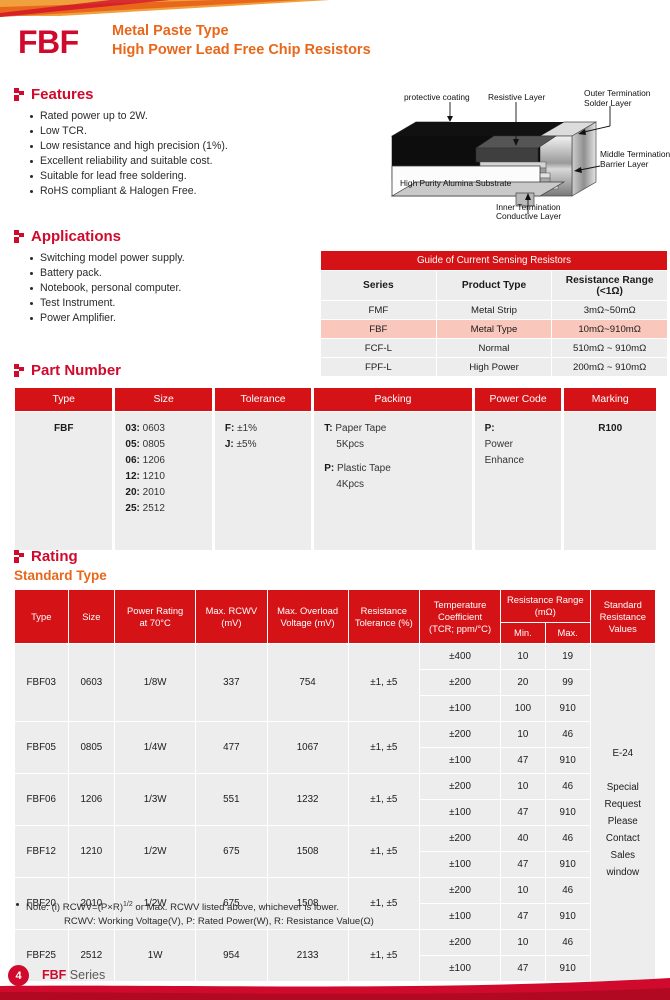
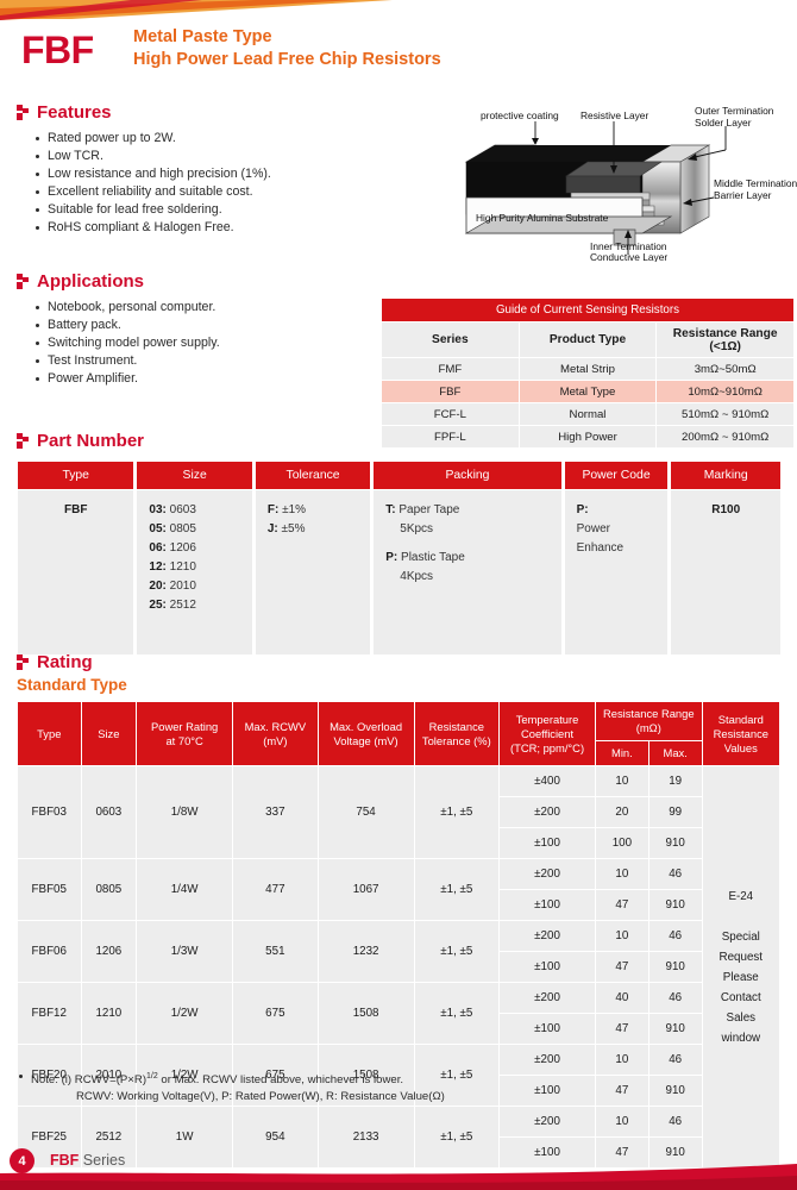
  FBF
  Metal Paste Type
  High Power Lead Free Chip Resistors
  Features
  Rated power up to 2W.
  Low TCR.
  Low resistance and high precision (1%).
  Excellent reliability and suitable cost.
  Suitable for lead free soldering.
  RoHS compliant & Halogen Free.
  Applications
- Switching model power supply.
+ Notebook, personal computer.
  Battery pack.
- Notebook, personal computer.
+ Switching model power supply.
  Test Instrument.
  Power Amplifier.
  High Purity Alumina Substrate
  protective coating
  Resistive Layer
  Outer Termination
  Solder Layer
  Middle Termination
  Barrier Layer
  Inner Termination
  Conductive Layer
  Guide of Current Sensing Resistors
  Series	Product Type	Resistance Range (<1Ω)
  FMF	Metal Strip	3mΩ~50mΩ
  FBF	Metal Type	10mΩ~910mΩ
  FCF-L	Normal	510mΩ ~ 910mΩ
  FPF-L	High Power	200mΩ ~ 910mΩ
  Part Number
  Type	Size	Tolerance	Packing	Power Code	Marking
  FBF	03: 060305: 080506: 120612: 121020: 201025: 2512	F: ±1%J: ±5%	T: Paper Tape5KpcsP: Plastic Tape4Kpcs	P:PowerEnhance	R100
  Rating
  Standard Type
  Type	Size	Power Ratingat 70°C	Max. RCWV(mV)	Max. OverloadVoltage (mV)	ResistanceTolerance (%)	TemperatureCoefficient(TCR; ppm/°C)	Resistance Range(mΩ)	StandardResistanceValues
  Min.	Max.
  FBF03	0603	1/8W	337	754	±1, ±5	±400	10	19	E-24 SpecialRequestPleaseContactSaleswindow
  ±200	20	99
  ±100	100	910
  FBF05	0805	1/4W	477	1067	±1, ±5	±200	10	46
  ±100	47	910
  FBF06	1206	1/3W	551	1232	±1, ±5	±200	10	46
  ±100	47	910
  FBF12	1210	1/2W	675	1508	±1, ±5	±200	40	46
  ±100	47	910
  ±100	47	910
  FBF25	2512	1W	954	2133	±1, ±5	±200	10	46
  ±100	47	910
  Note: (i) RCWV=(P×R) or Max. RCWV listed above, whichever is lower.
  RCWV: Working Voltage(V), P: Rated Power(W), R: Resistance Value(Ω)
  4
  FBF Series
